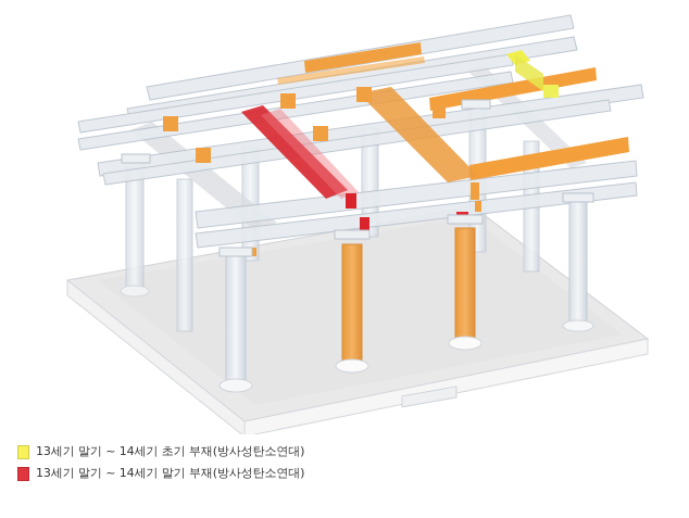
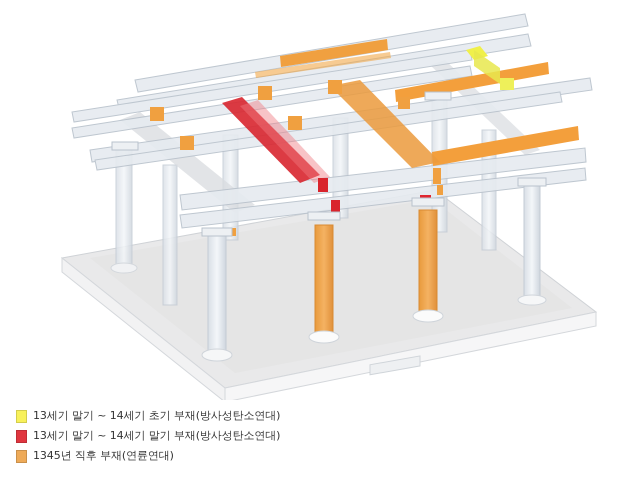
  13세기 말기 ~ 14세기 초기 부재(방사성탄소연대)
  13세기 말기 ~ 14세기 말기 부재(방사성탄소연대)
+ 1345년 직후 부재(연륜연대)
